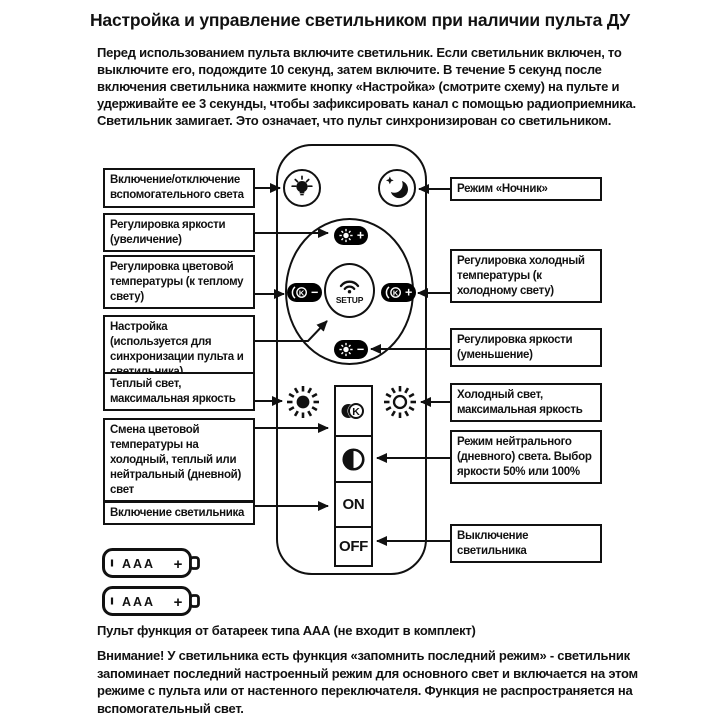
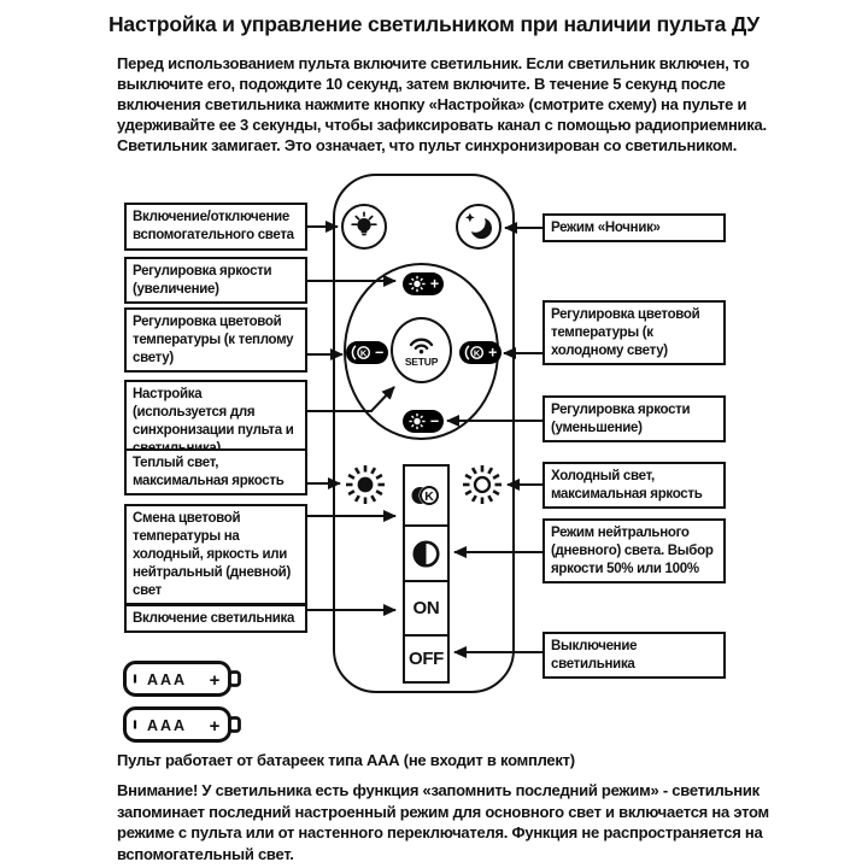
  Настройка и управление светильником при наличии пульта ДУ
  Перед использованием пульта включите светильник. Если светильник включен, то выключите его, подождите 10 секунд, затем включите. В течение 5 секунд после включения светильника нажмите кнопку «Настройка» (смотрите схему) на пульте и удерживайте ее 3 секунды, чтобы зафиксировать канал с помощью радиоприемника. Светильник замигает. Это означает, что пульт синхронизирован со светильником.
  SETUP
  +
  K
  −
  K
  +
  −
  K
  ON
  OFF
  Включение/отключение вспомогательного света
  Регулировка яркости (увеличение)
  Регулировка цветовой температуры (к теплому свету)
  Настройка (используется для синхронизации пульта и
  Теплый свет, максимальная яркость
- Смена цветовой температуры на холодный, теплый или нейтральный (дневной) свет
+ Смена цветовой температуры на холодный, яркость или нейтральный (дневной) свет
  Включение светильника
  Режим «Ночник»
- Регулировка холодный температуры (к холодному свету)
+ Регулировка цветовой температуры (к холодному свету)
  Регулировка яркости (уменьшение)
  Холодный свет, максимальная яркость
  Режим нейтрального (дневного) света. Выбор яркости 50% или 100%
  Выключение светильника
  AAA
  +
  AAA
  +
- Пульт функция от батареек типа ААА (не входит в комплект)
+ Пульт работает от батареек типа ААА (не входит в комплект)
  Внимание! У светильника есть функция «запомнить последний режим» - светильник запоминает последний настроенный режим для основного свет и включается на этом режиме с пульта или от настенного переключателя. Функция не распространяется на вспомогательный свет.
